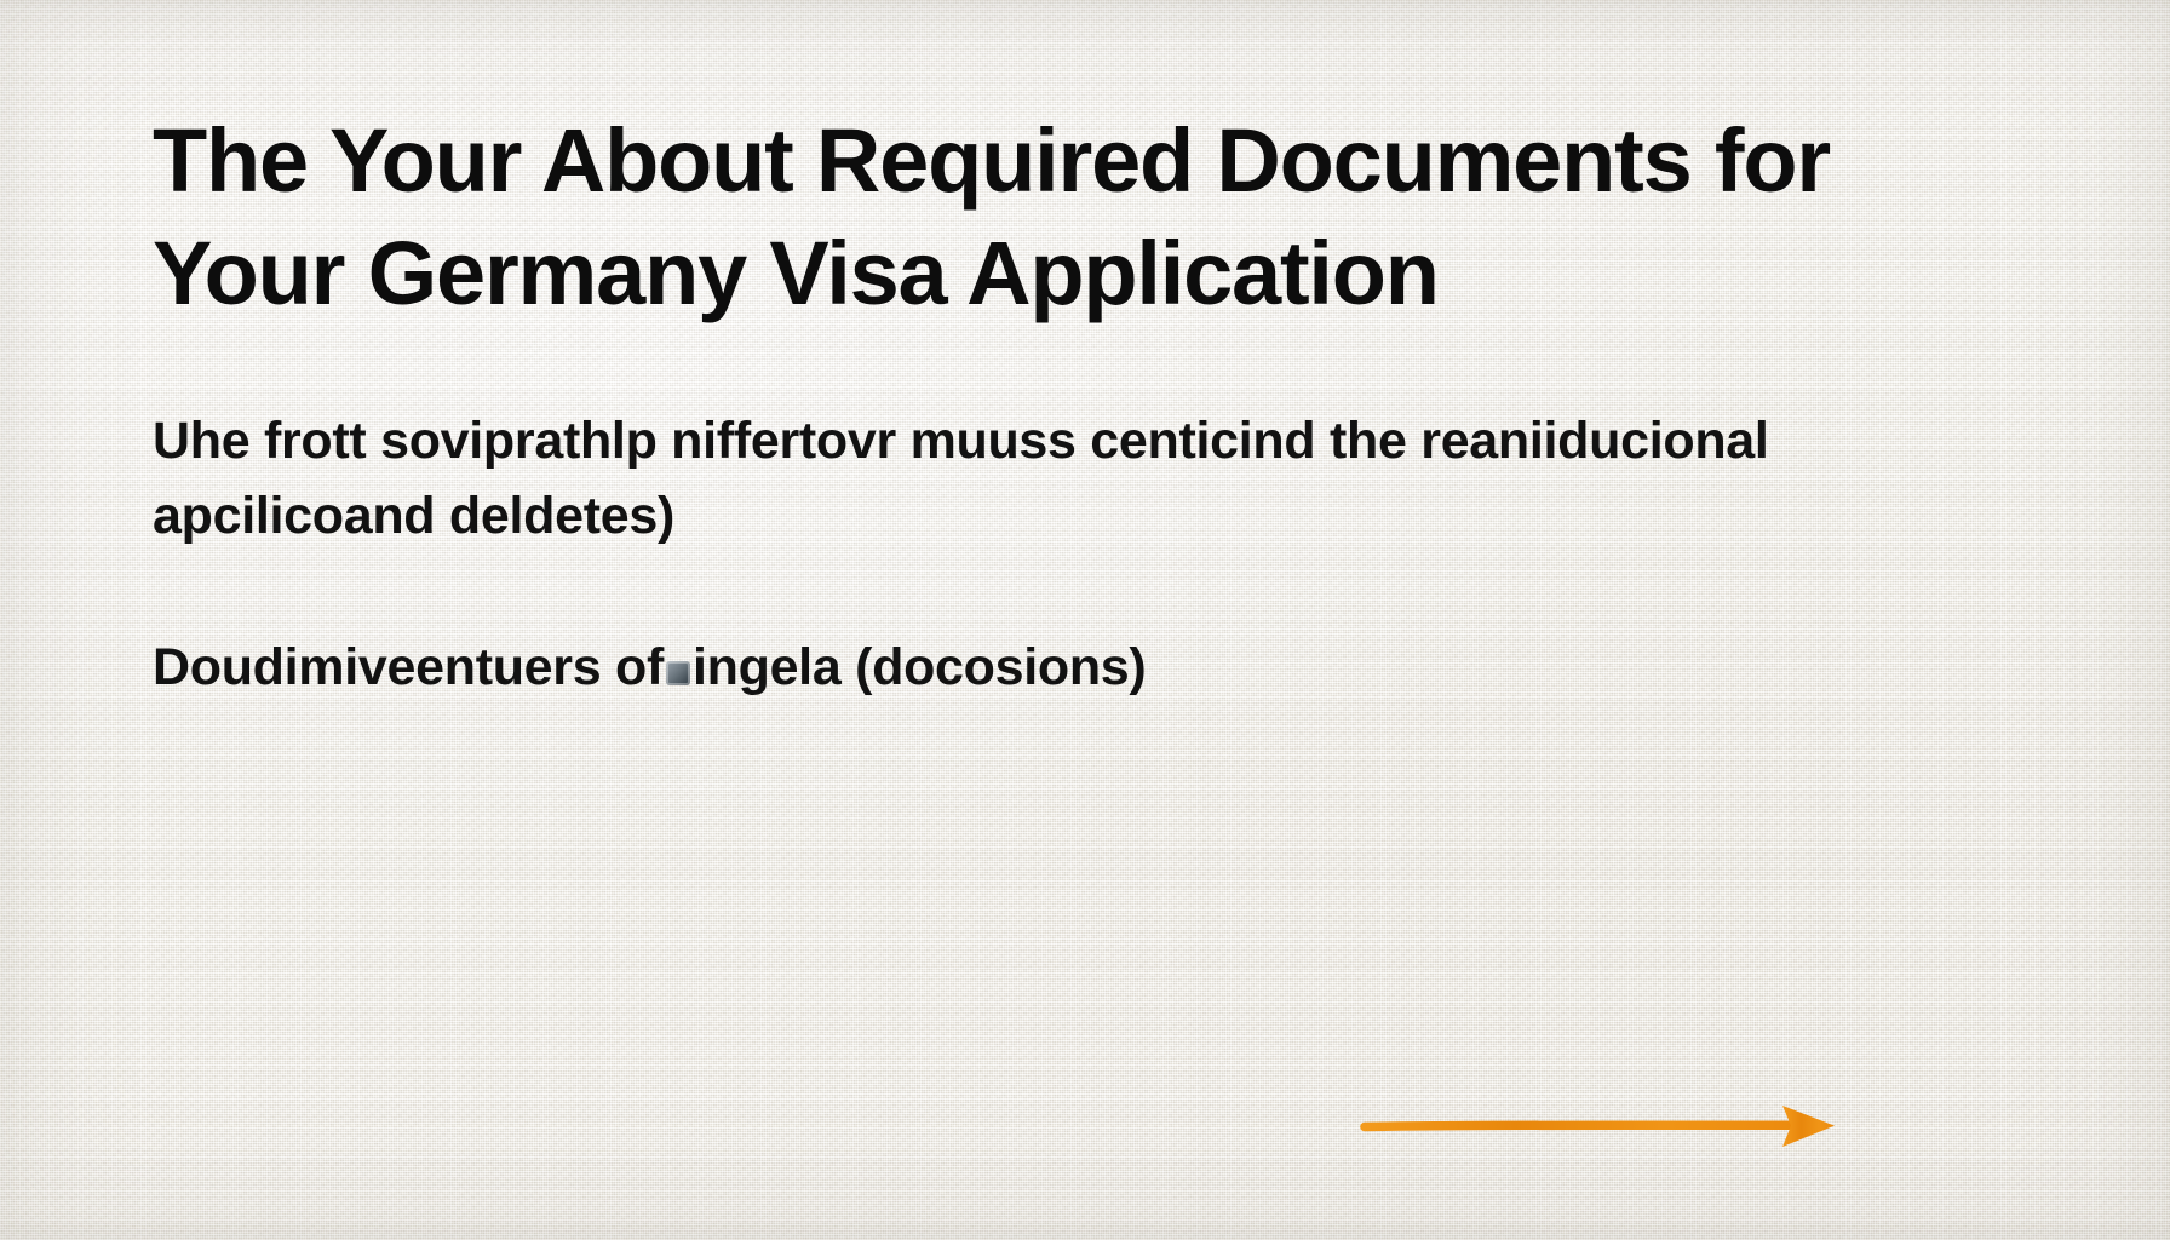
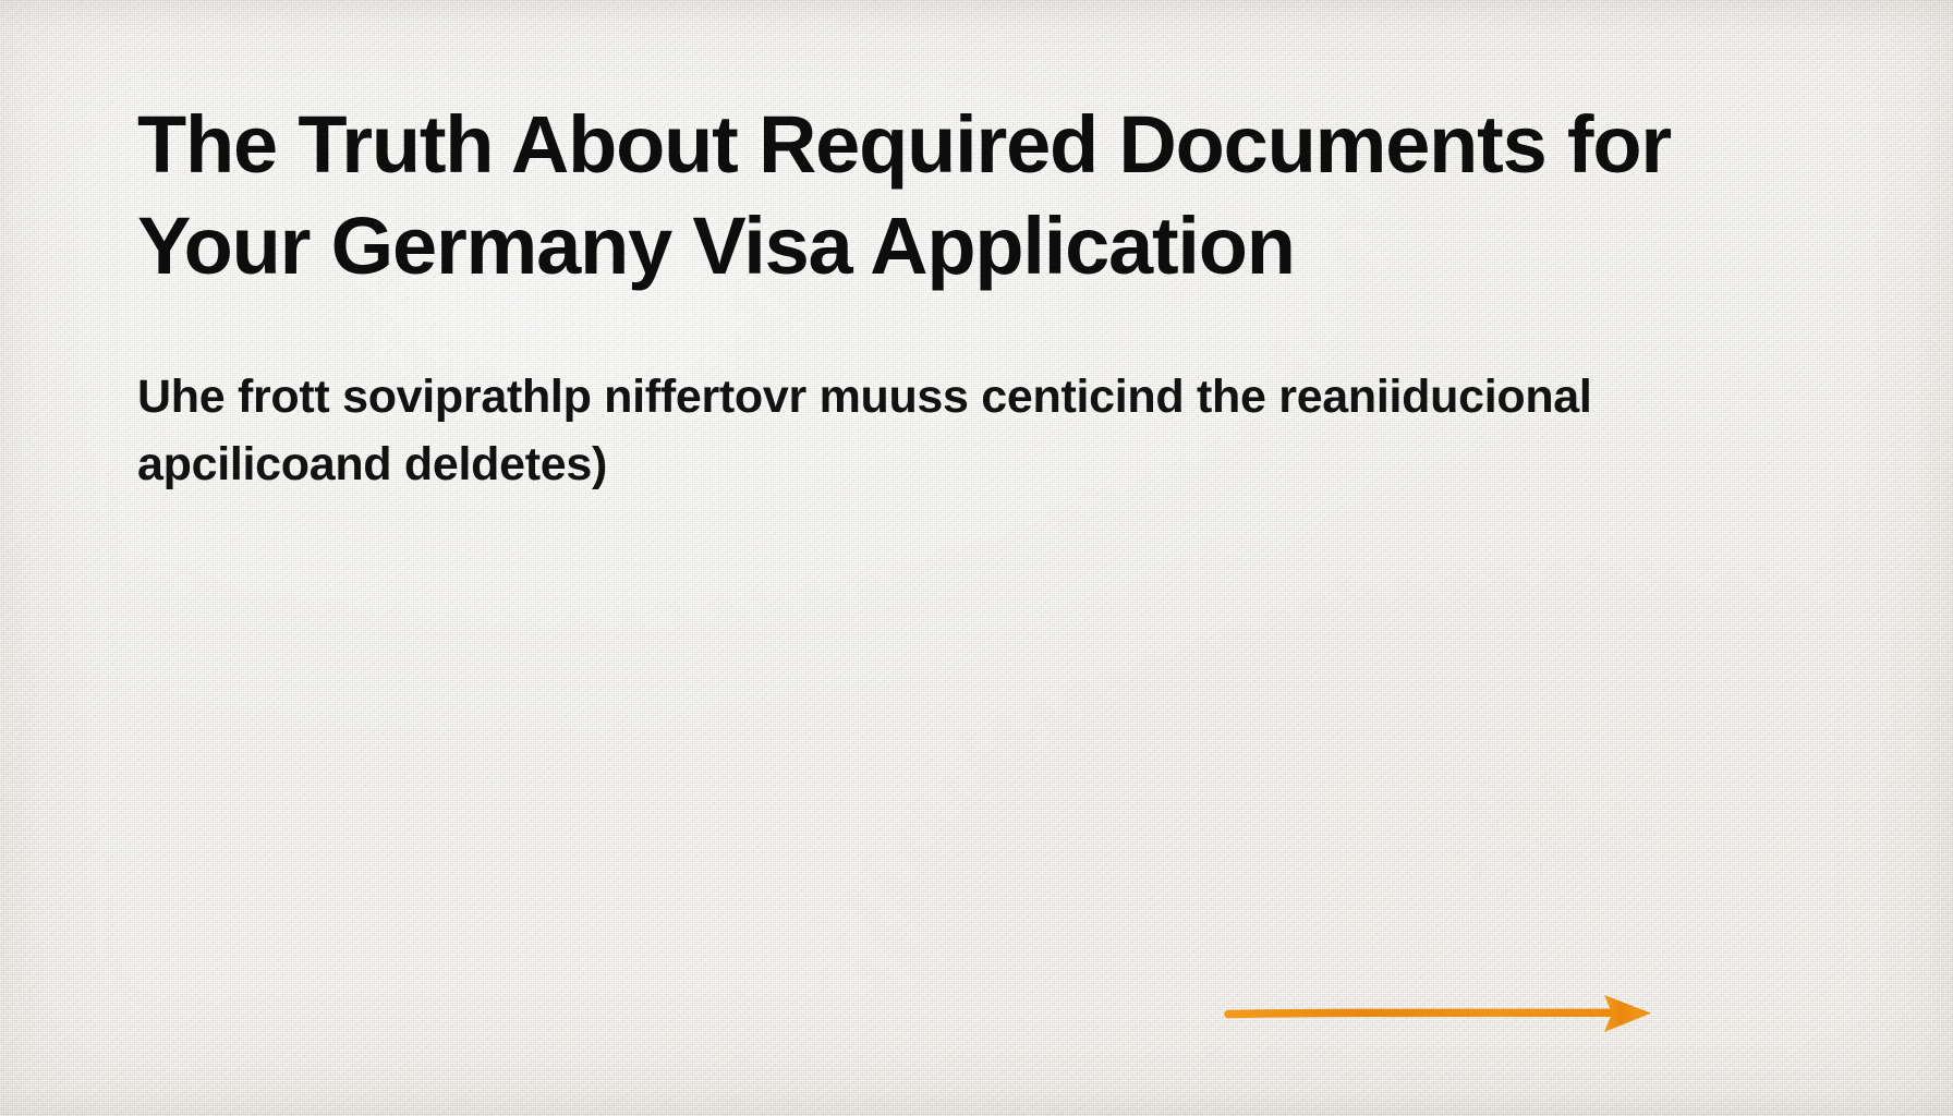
- The Your About Required Documents for Your Germany Visa Application
+ The Truth About Required Documents for Your Germany Visa Application
  Uhe frott soviprathlp niffertovr muuss centicind the reaniiducional apcilicoand deldetes)
- Doudimiveentuers of ingela (docosions)
